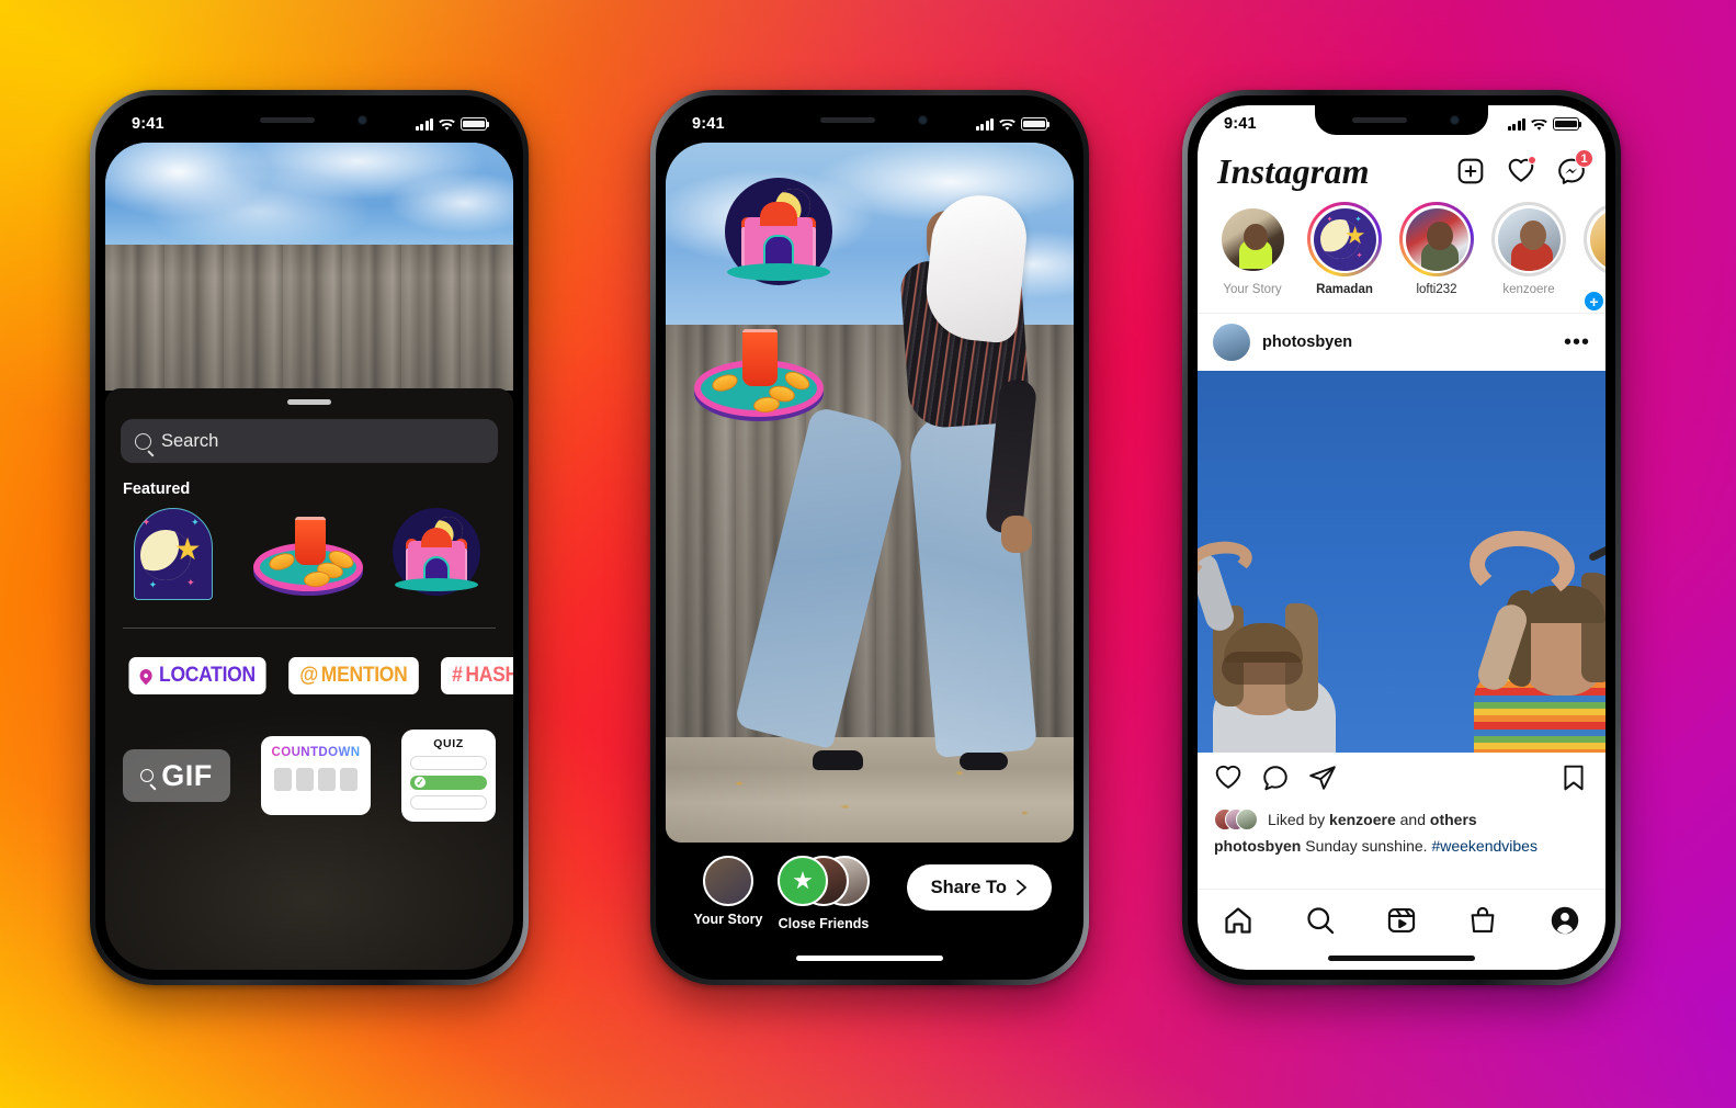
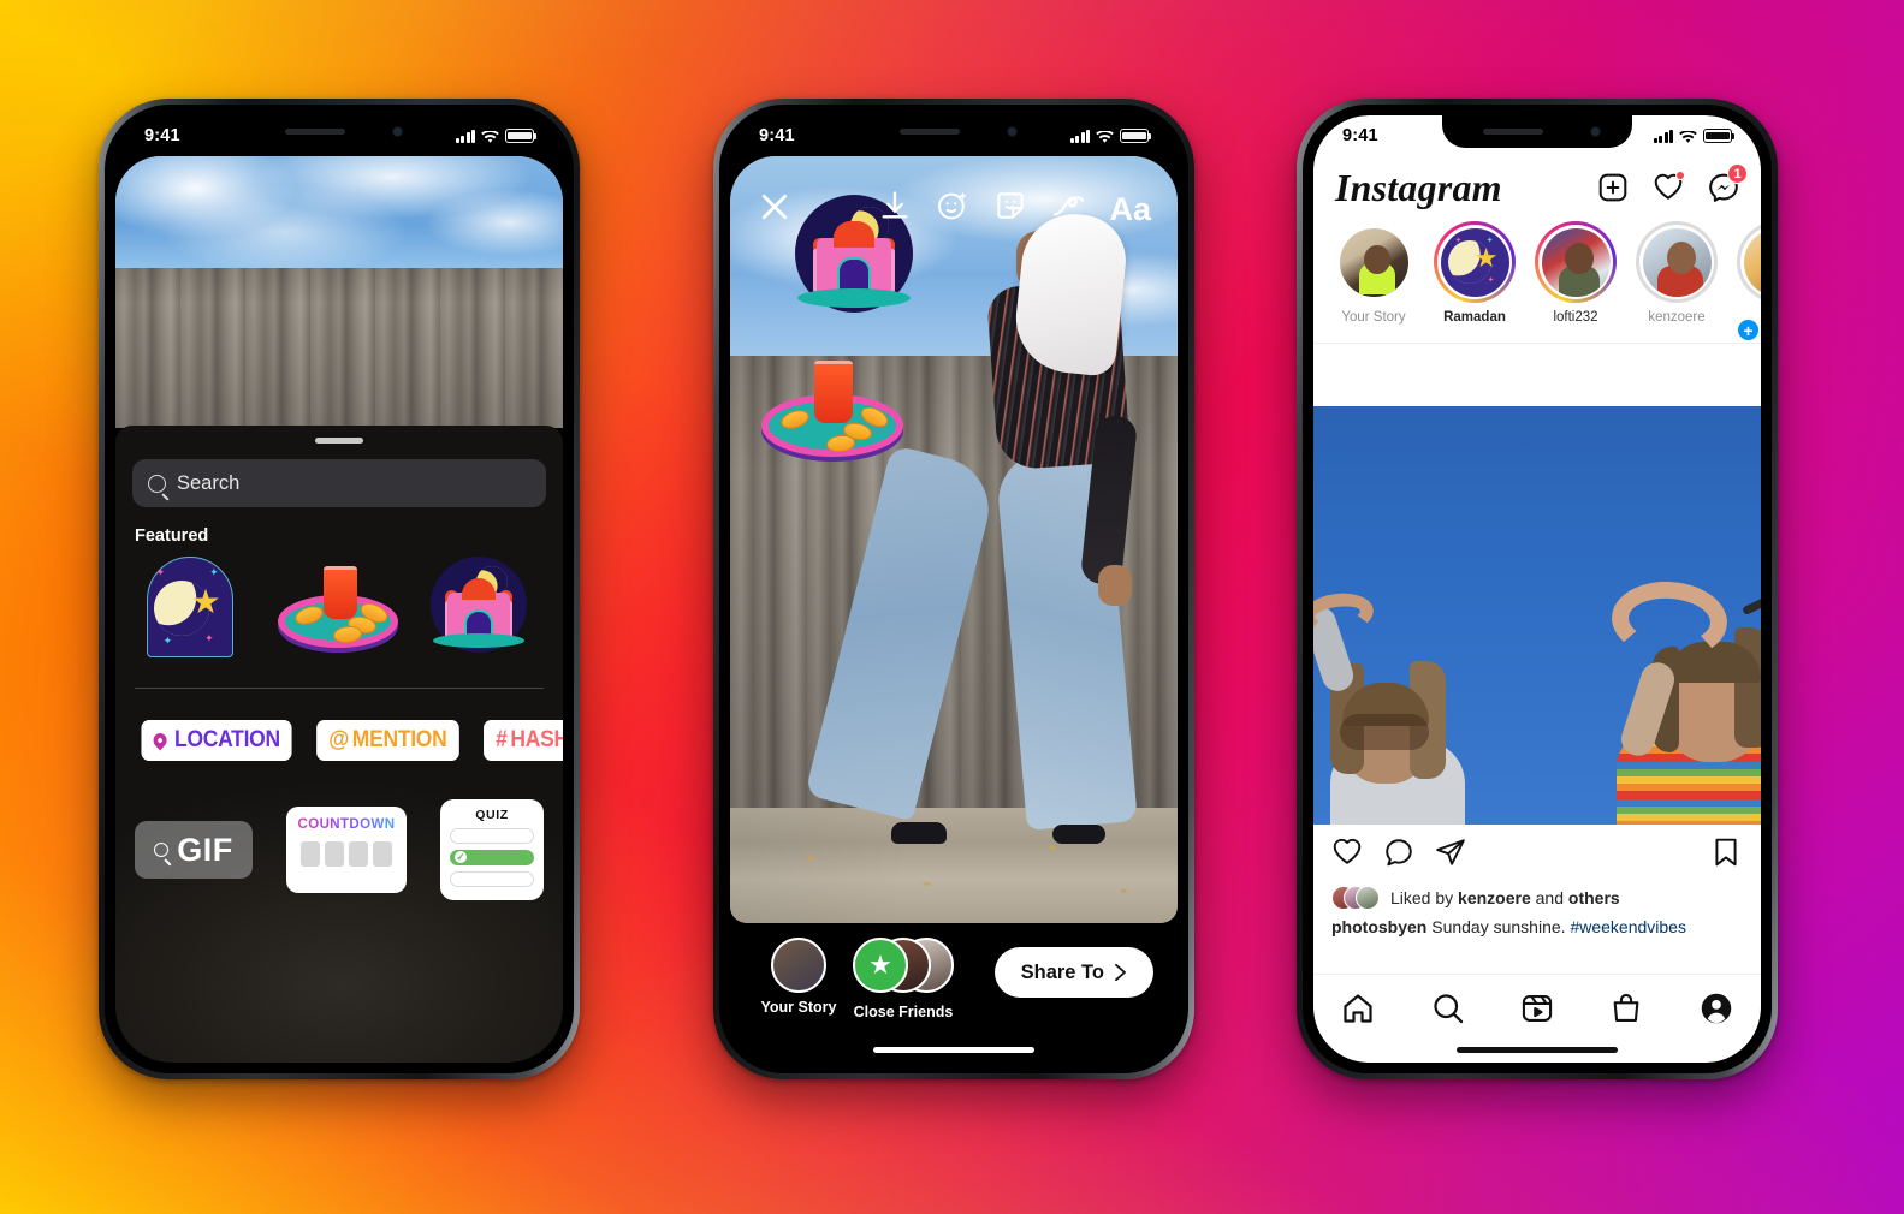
  9:41
  Search
  Featured
  ★
  ✦
  ✦
  ✦
  ✦
  LOCATION
  @
  MENTION
  #
  GIF
  COUNTDOWN
  QUIZ
  9:41
+ Aa
  Your Story
  ★
  Close Friends
  Share To
  Instagram
  1
  +
  Your Story
  ★
  Ramadan
  lofti232
  kenzoere
- photosbyen
- •••
  Liked by kenzoere and others
  photosbyen Sunday sunshine. #weekendvibes
  9:41
